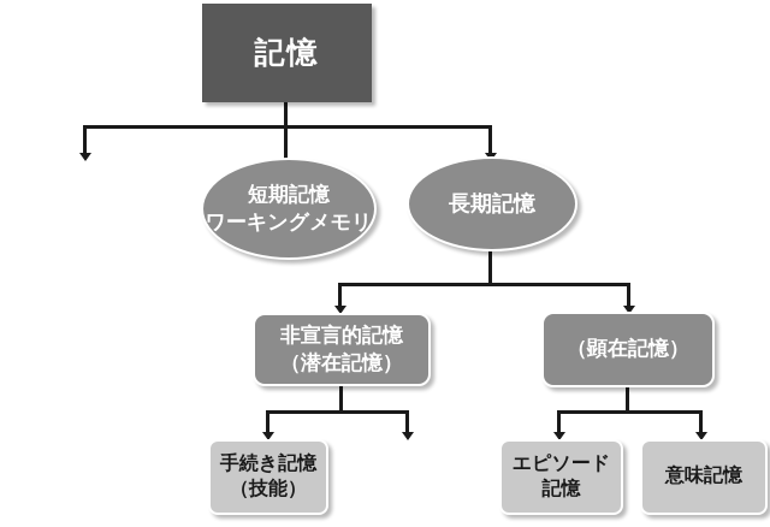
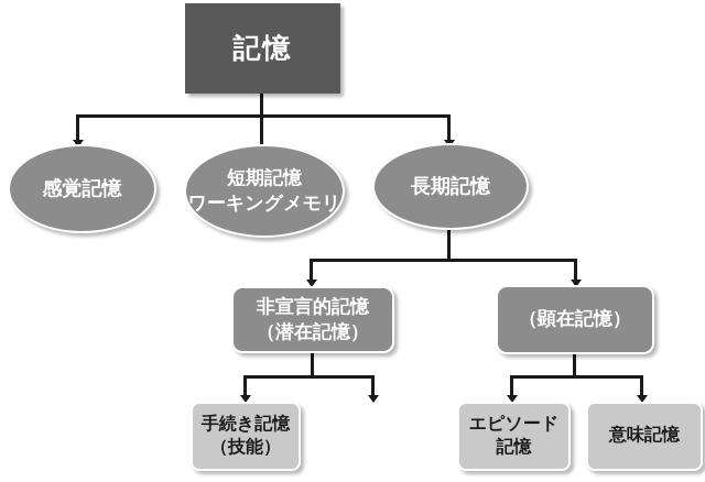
  記憶
+ 感覚記憶
  短期記憶
  ワーキングメモリ
  長期記憶
  非宣言的記憶
  （潜在記憶）
  （顕在記憶）
  手続き記憶
  （技能）
  エピソード
  記憶
  意味記憶
